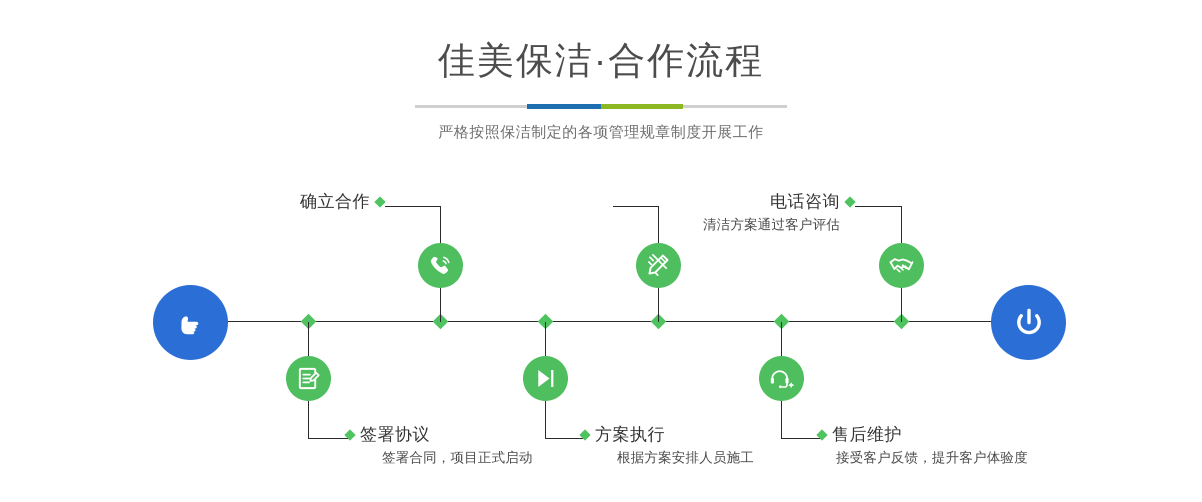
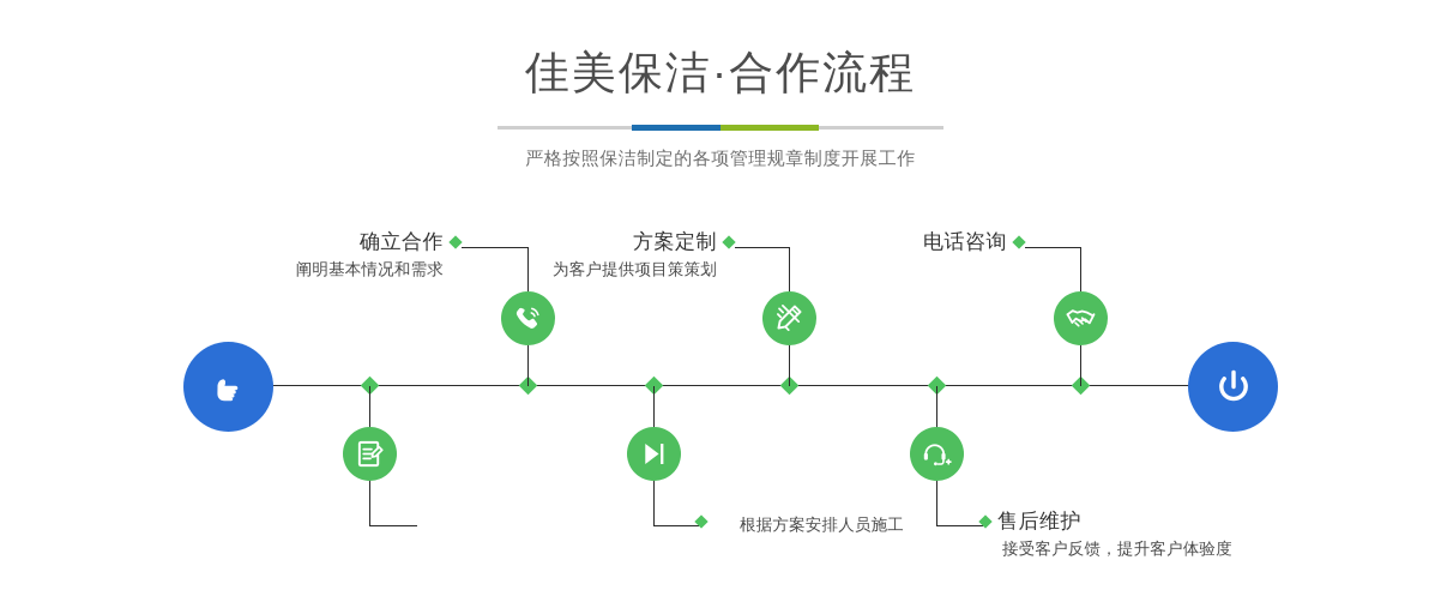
  佳美保洁·合作流程
  严格按照保洁制定的各项管理规章制度开展工作
  确立合作
+ 阐明基本情况和需求
+ 方案定制
+ 为客户提供项目策策划
  电话咨询
- 清洁方案通过客户评估
- 签署协议
- 签署合同，项目正式启动
- 方案执行
  根据方案安排人员施工
  售后维护
  接受客户反馈，提升客户体验度
